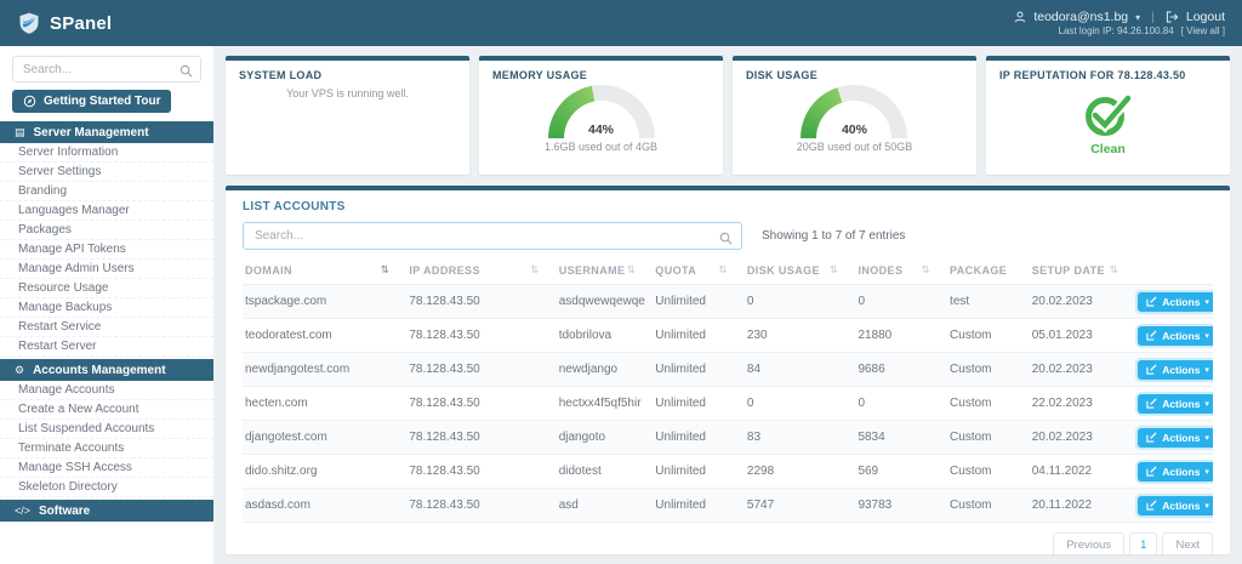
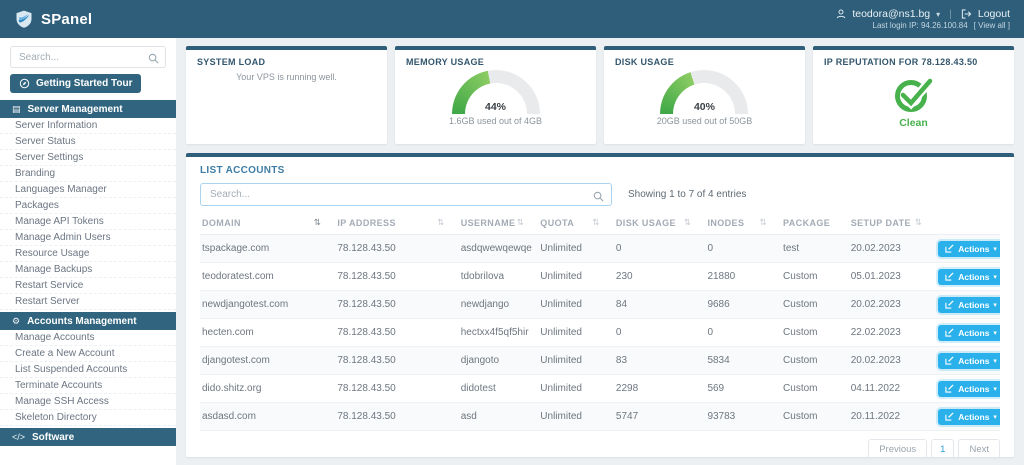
  SPanel
  teodora@ns1.bg
  ▾
  |
  Logout
  Last login IP: 94.26.100.84
  [ View all ]
  Search...
  Getting Started Tour
  ▤
  Server Management
  Server Information
+ Server Status
  Server Settings
  Branding
  Languages Manager
  Packages
  Manage API Tokens
  Manage Admin Users
  Resource Usage
  Manage Backups
  Restart Service
  Restart Server
  ⚙
  Accounts Management
  Manage Accounts
  Create a New Account
  List Suspended Accounts
  Terminate Accounts
  Manage SSH Access
  Skeleton Directory
  </>
  Software
  SYSTEM LOAD
  Your VPS is running well.
  MEMORY USAGE
  44%
  1.6GB used out of 4GB
  DISK USAGE
  40%
  20GB used out of 50GB
  IP REPUTATION FOR 78.128.43.50
  Clean
  LIST ACCOUNTS
  Search...
- Showing 1 to 7 of 7 entries
+ Showing 1 to 7 of 4 entries
  DOMAIN ⇅	IP ADDRESS ⇅	USERNAME ⇅	QUOTA ⇅	DISK USAGE ⇅	INODES ⇅	PACKAGE	SETUP DATE ⇅
  tspackage.com	78.128.43.50	asdqwewqewqe	Unlimited	0	0	test	20.02.2023	Actions
  teodoratest.com	78.128.43.50	tdobrilova	Unlimited	230	21880	Custom	05.01.2023	Actions
  newdjangotest.com	78.128.43.50	newdjango	Unlimited	84	9686	Custom	20.02.2023	Actions
  hecten.com	78.128.43.50	hectxx4f5qf5hir	Unlimited	0	0	Custom	22.02.2023	Actions
  djangotest.com	78.128.43.50	djangoto	Unlimited	83	5834	Custom	20.02.2023	Actions
  dido.shitz.org	78.128.43.50	didotest	Unlimited	2298	569	Custom	04.11.2022	Actions
  asdasd.com	78.128.43.50	asd	Unlimited	5747	93783	Custom	20.11.2022	Actions
  Previous
  1
  Next
